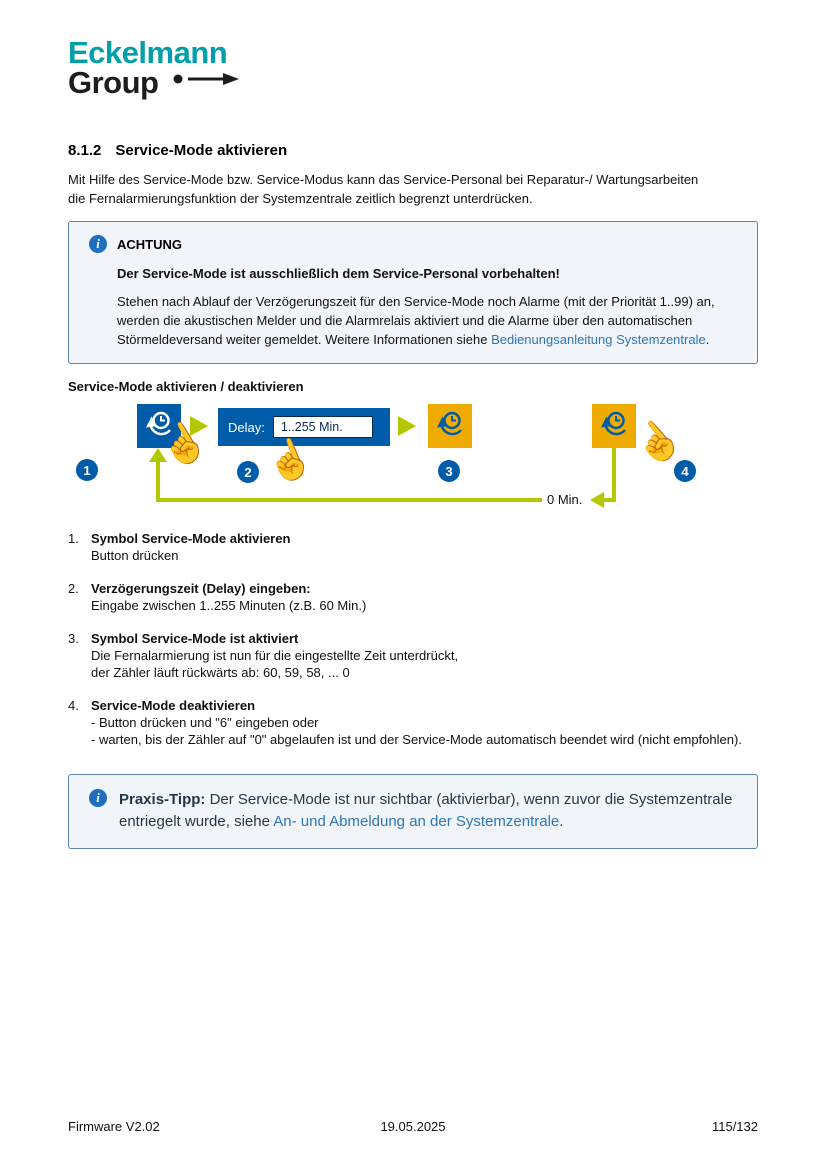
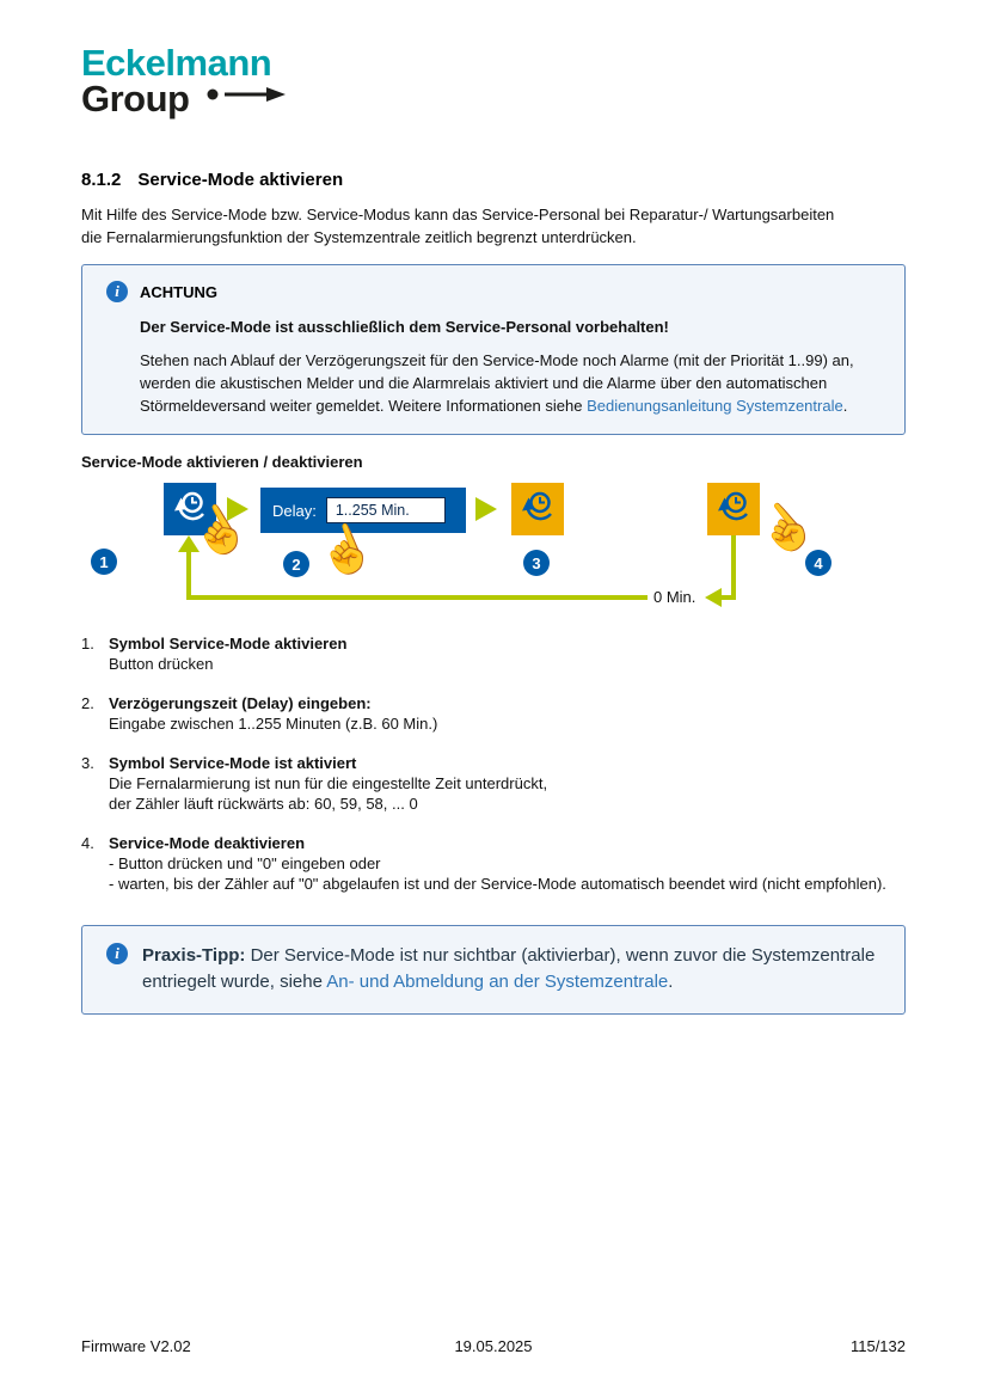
  Eckelmann
  Group
  8.1.2
  Service-Mode aktivieren
  Mit Hilfe des Service-Mode bzw. Service-Modus kann das Service-Personal bei Reparatur-/ Wartungsarbeiten
  die Fernalarmierungsfunktion der Systemzentrale zeitlich begrenzt unterdrücken.
  i
  ACHTUNG
  Der Service-Mode ist ausschließlich dem Service-Personal vorbehalten!
  Stehen nach Ablauf der Verzögerungszeit für den Service-Mode noch Alarme (mit der Priorität 1..99) an, werden die akustischen Melder und die Alarmrelais aktiviert und die Alarme über den automatischen Störmeldeversand weiter gemeldet. Weitere Informationen siehe Bedienungsanleitung Systemzentrale.
  Service-Mode aktivieren / deaktivieren
  Delay:
  1..255 Min.
  1
  2
  3
  4
  0 Min.
  1.
  Symbol Service-Mode aktivieren
  Button drücken
  2.
  Verzögerungszeit (Delay) eingeben:
  Eingabe zwischen 1..255 Minuten (z.B. 60 Min.)
  3.
  Symbol Service-Mode ist aktiviert
  Die Fernalarmierung ist nun für die eingestellte Zeit unterdrückt,
  der Zähler läuft rückwärts ab: 60, 59, 58, ... 0
  4.
  Service-Mode deaktivieren
- - Button drücken und "6" eingeben oder
+ - Button drücken und "0" eingeben oder
  - warten, bis der Zähler auf "0" abgelaufen ist und der Service-Mode automatisch beendet wird (nicht empfohlen).
  i
  Praxis-Tipp: Der Service-Mode ist nur sichtbar (aktivierbar), wenn zuvor die Systemzentrale entriegelt wurde, siehe An- und Abmeldung an der Systemzentrale.
  Firmware V2.02
  19.05.2025
  115/132
